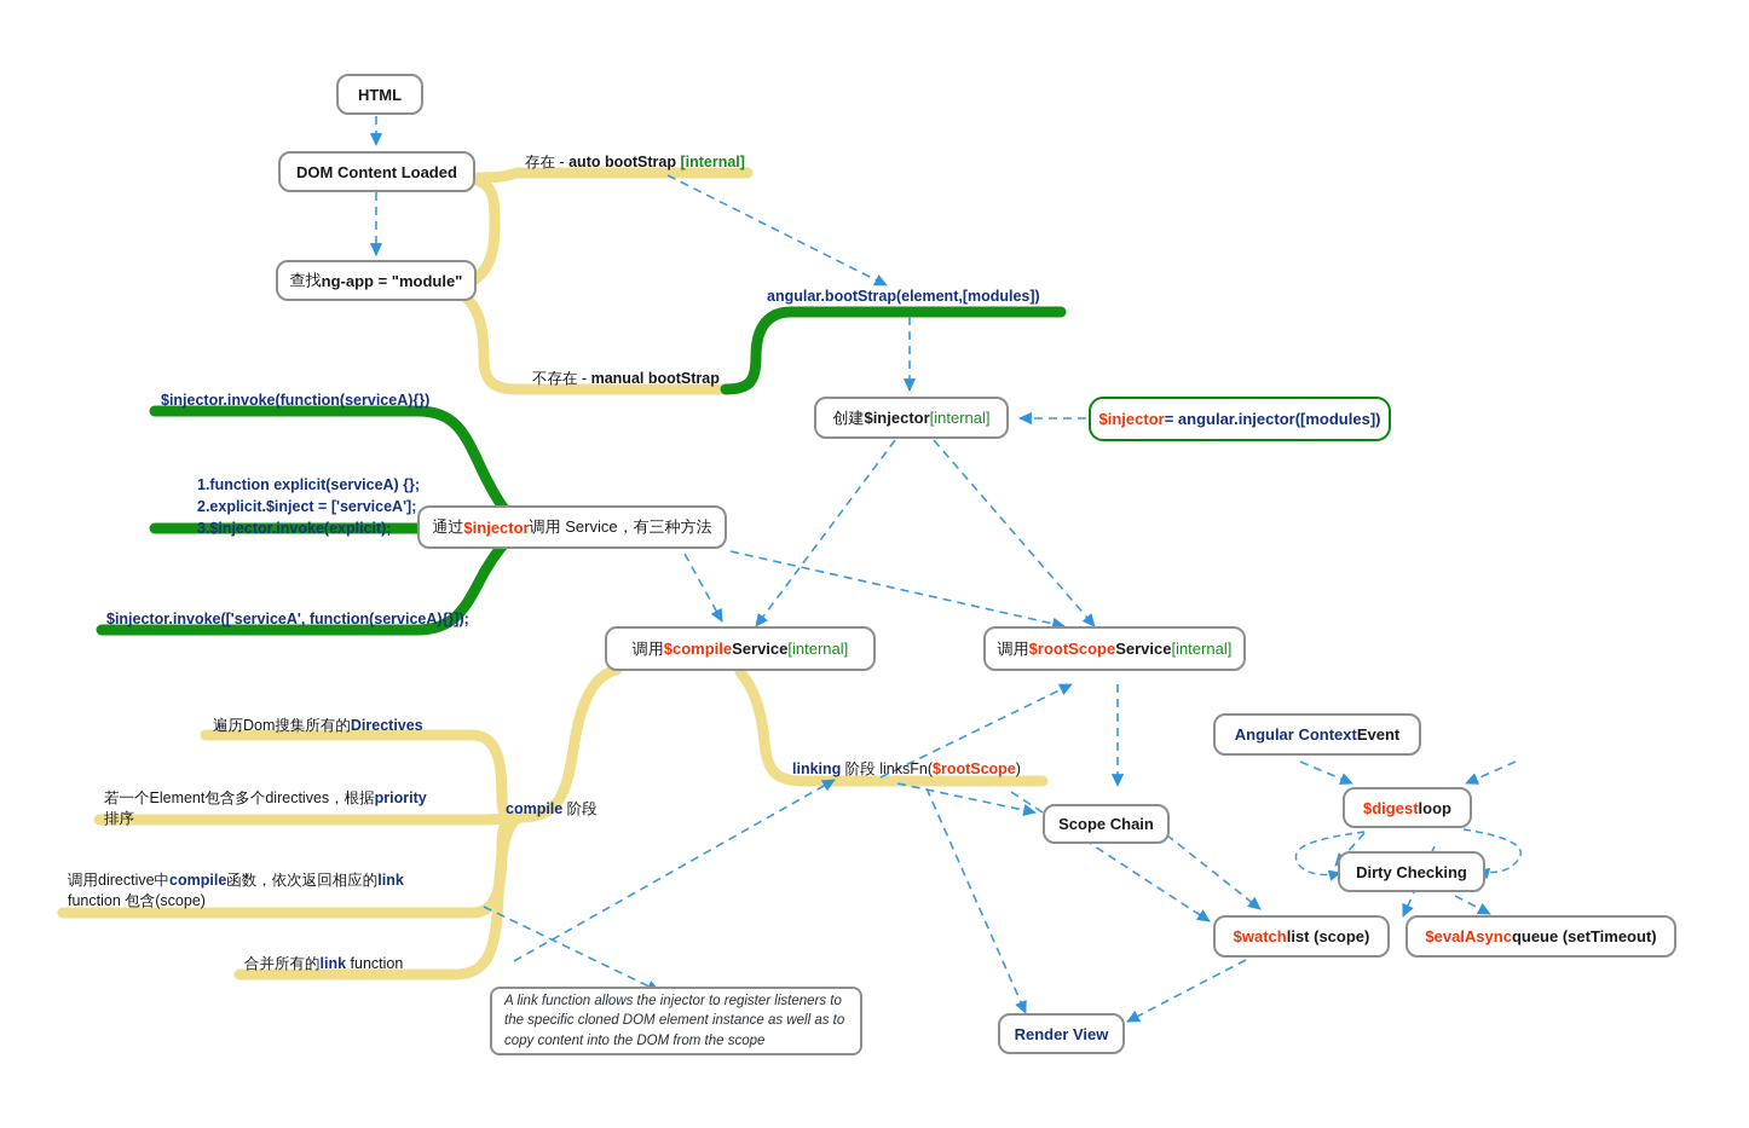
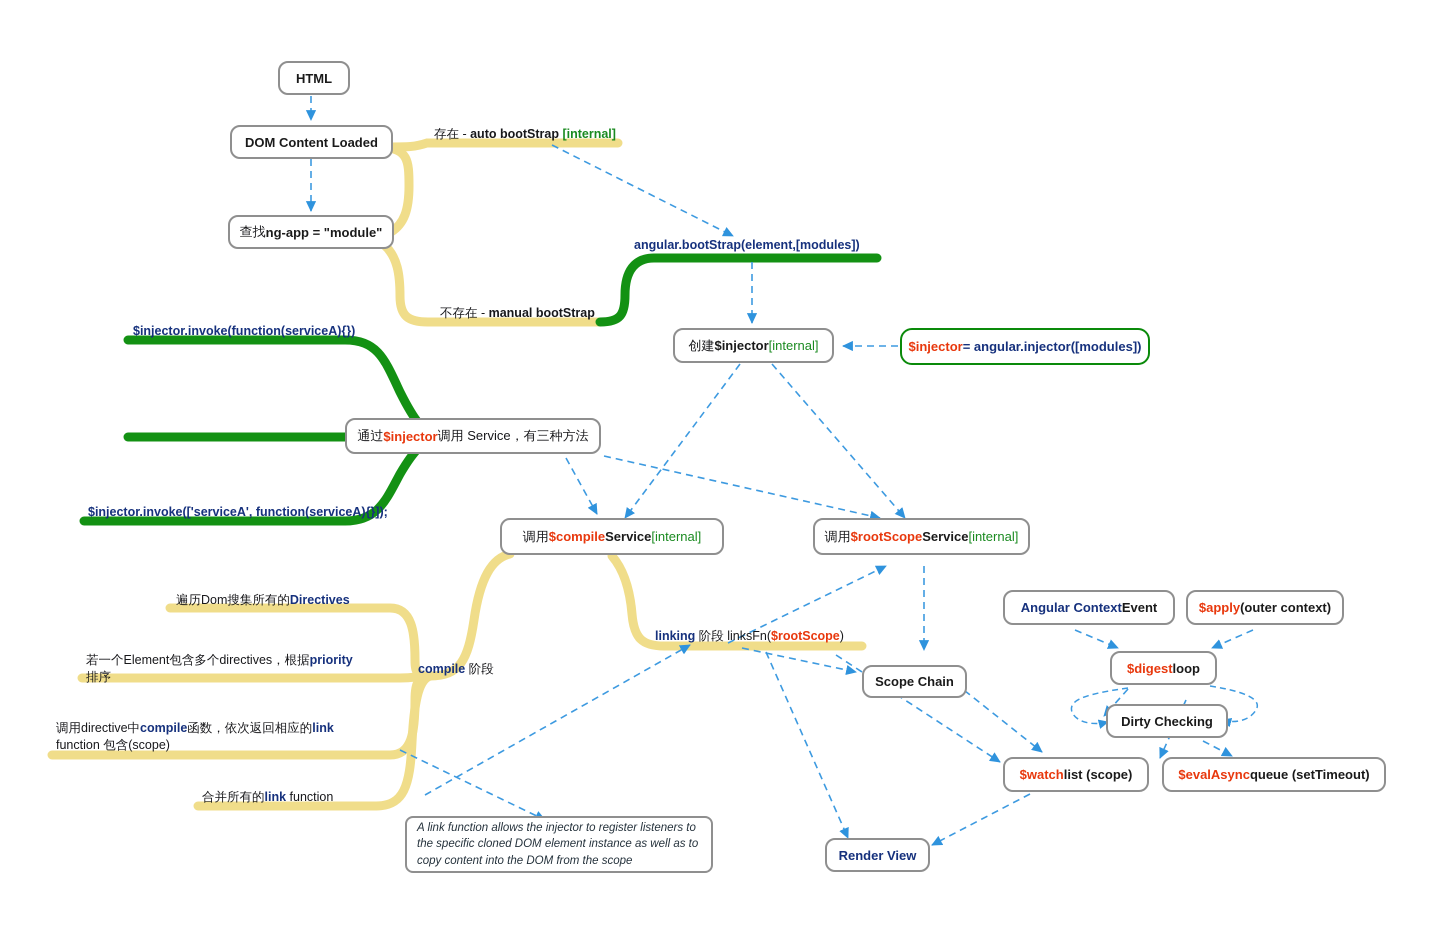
  存在 - auto bootStrap [internal]
  不存在 - manual bootStrap
  angular.bootStrap(element,[modules])
  $injector.invoke(function(serviceA){})
- 1.function explicit(serviceA) {};
- 2.explicit.$inject = ['serviceA'];
- 3.$injector.invoke(explicit);
  $injector.invoke(['serviceA', function(serviceA){}]);
  遍历Dom搜集所有的Directives
  若一个Element包含多个directives，根据priority
  排序
  调用directive中compile函数，依次返回相应的link
  function 包含(scope)
  合并所有的link function
  compile 阶段
  linking 阶段 linksFn($rootScope)
  HTML
  DOM Content Loaded
  查找
  ng-app = "module"
  创建
  $injector
  [internal]
  $injector
  = angular.injector([modules])
  通过
  $injector
  调用 Service，有三种方法
  调用
  $compile
  Service
  [internal]
  调用
  $rootScope
  Service
  [internal]
  Scope Chain
  Render View
  Angular Context
  Event
+ $apply
+ (outer context)
  $digest
  loop
  Dirty Checking
  $watch
  list (scope)
  $evalAsync
  queue (setTimeout)
  A link function allows the injector to register listeners to the specific cloned DOM element instance as well as to copy content into the DOM from the scope
